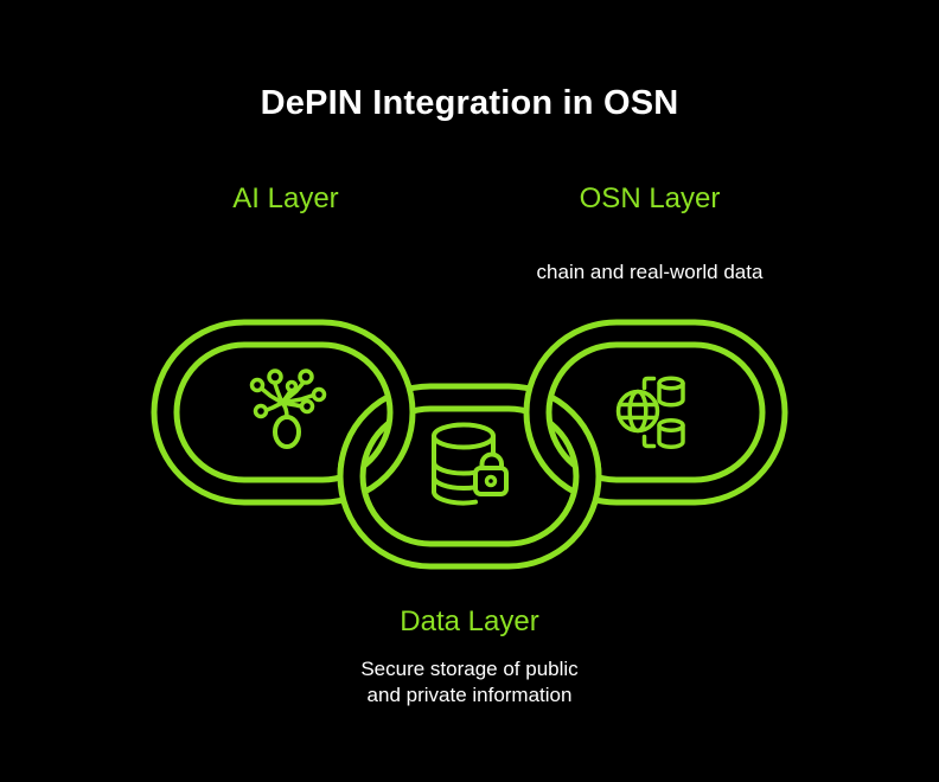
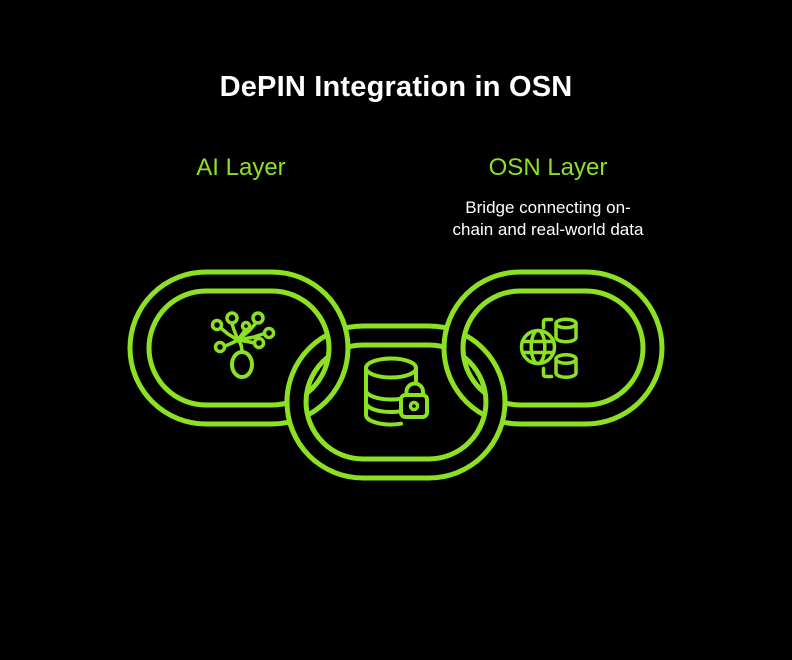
  DePIN Integration in OSN
  AI Layer
  OSN Layer
+ Bridge connecting on-
  chain and real-world data
- Data Layer
- Secure storage of public
- and private information
